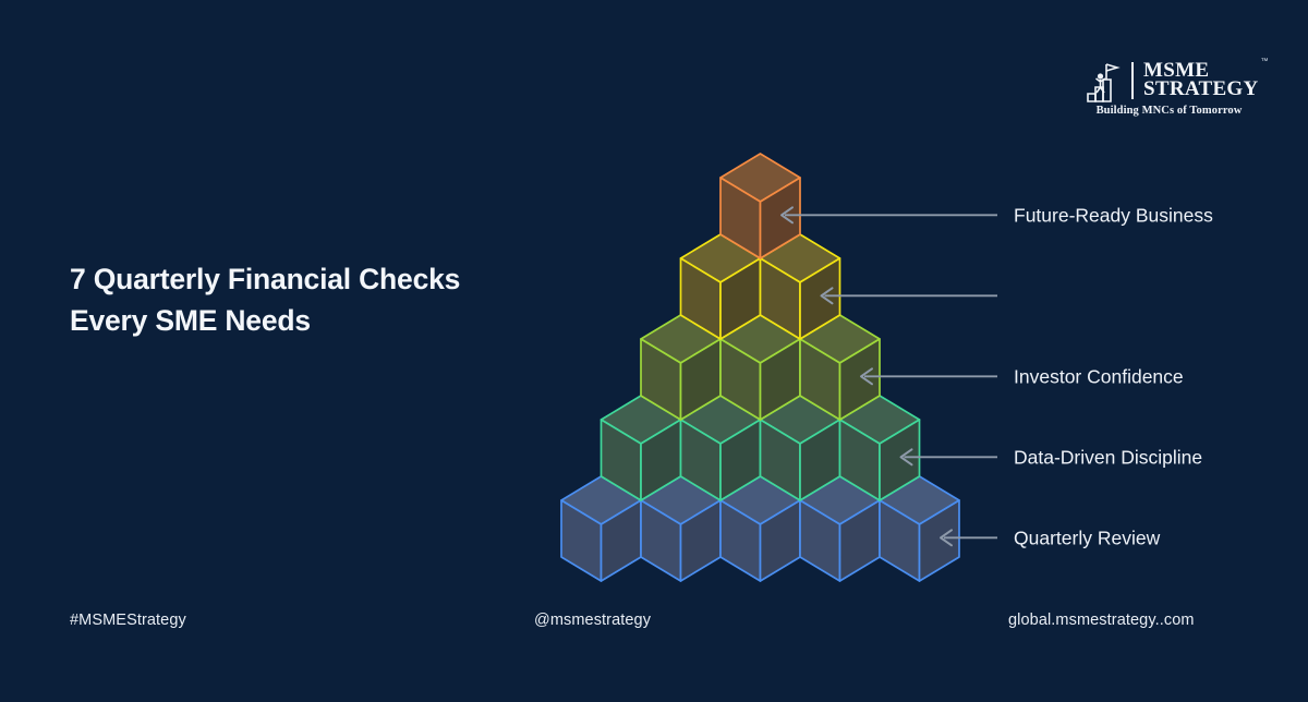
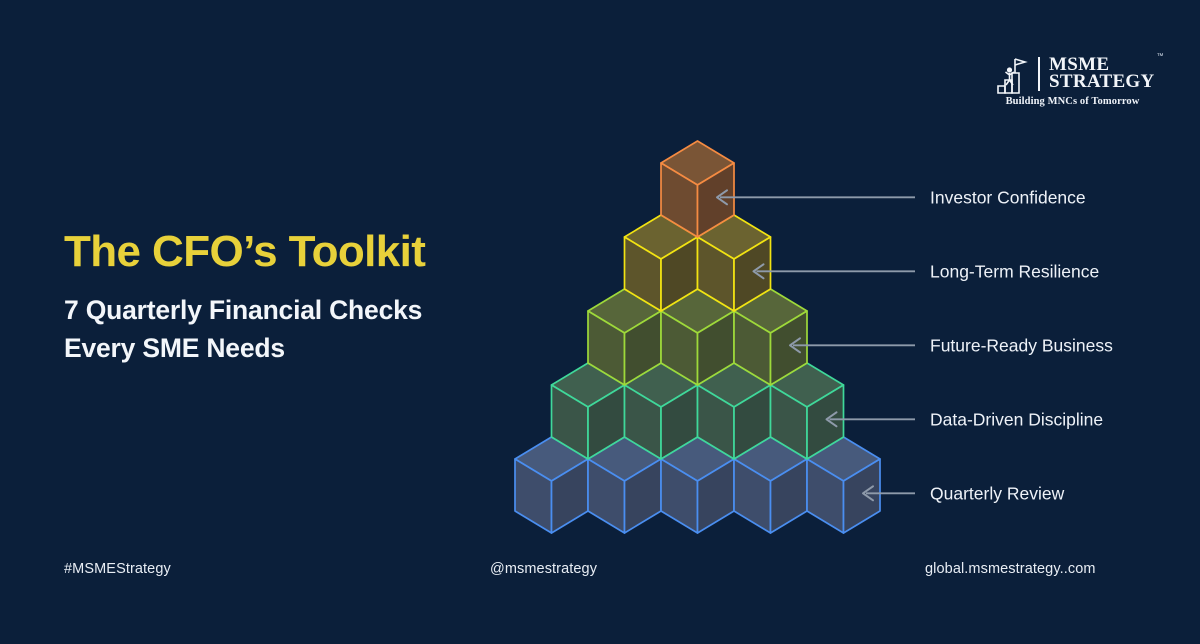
  MSME
  STRATEGY
  Building MNCs of Tomorrow
+ The CFO’s Toolkit
  7 Quarterly Financial Checks
  Every SME Needs
- Future-Ready Business
+ Investor Confidence
+ Long-Term Resilience
- Investor Confidence
+ Future-Ready Business
  Data-Driven Discipline
  Quarterly Review
  #MSMEStrategy
  @msmestrategy
  global.msmestrategy..com
